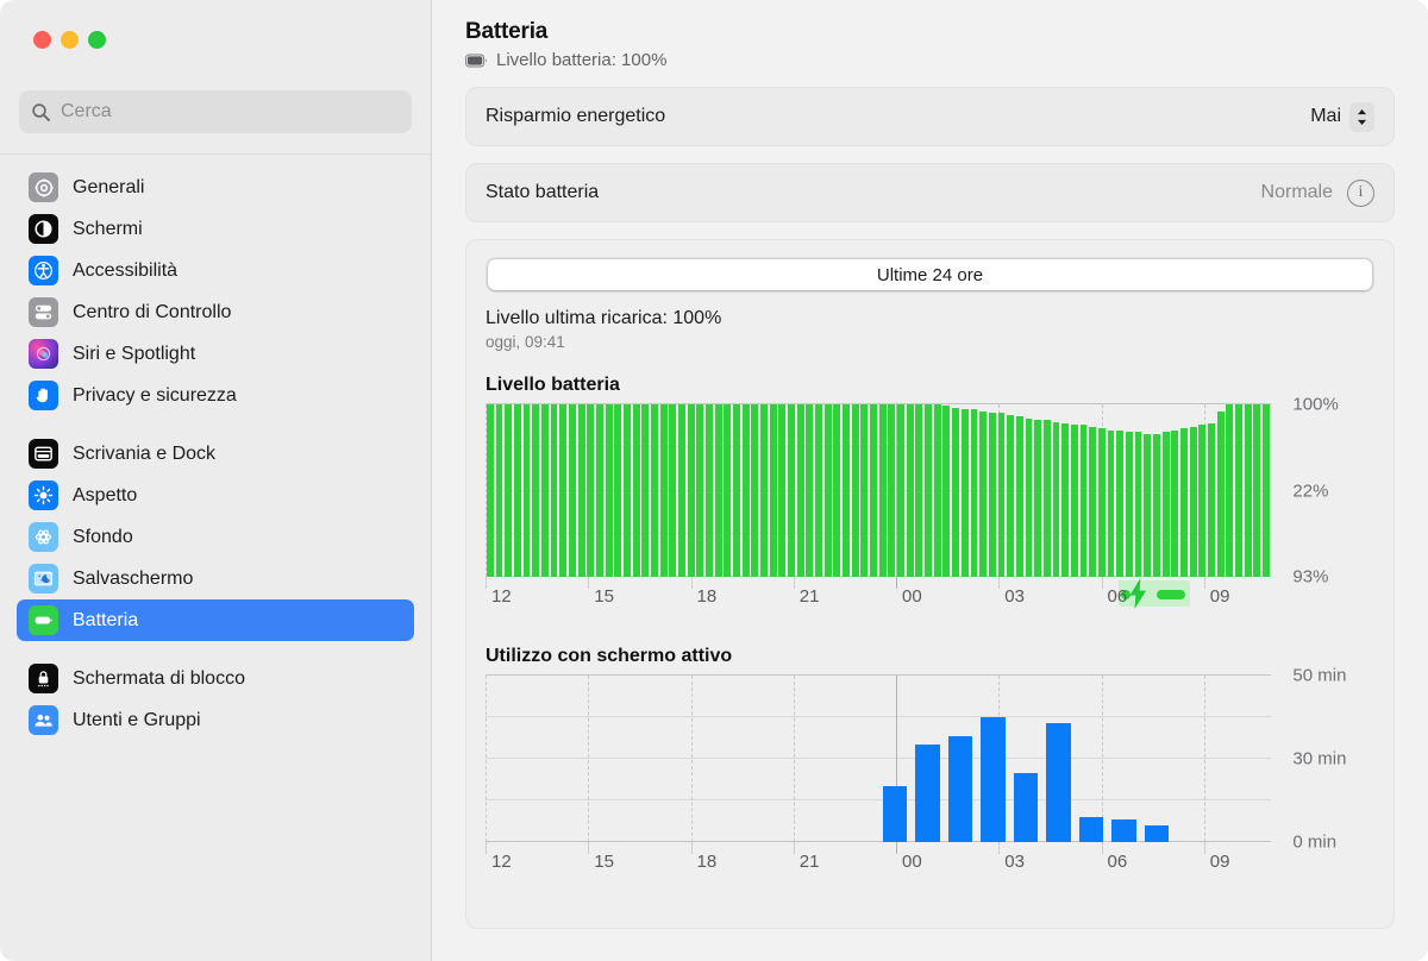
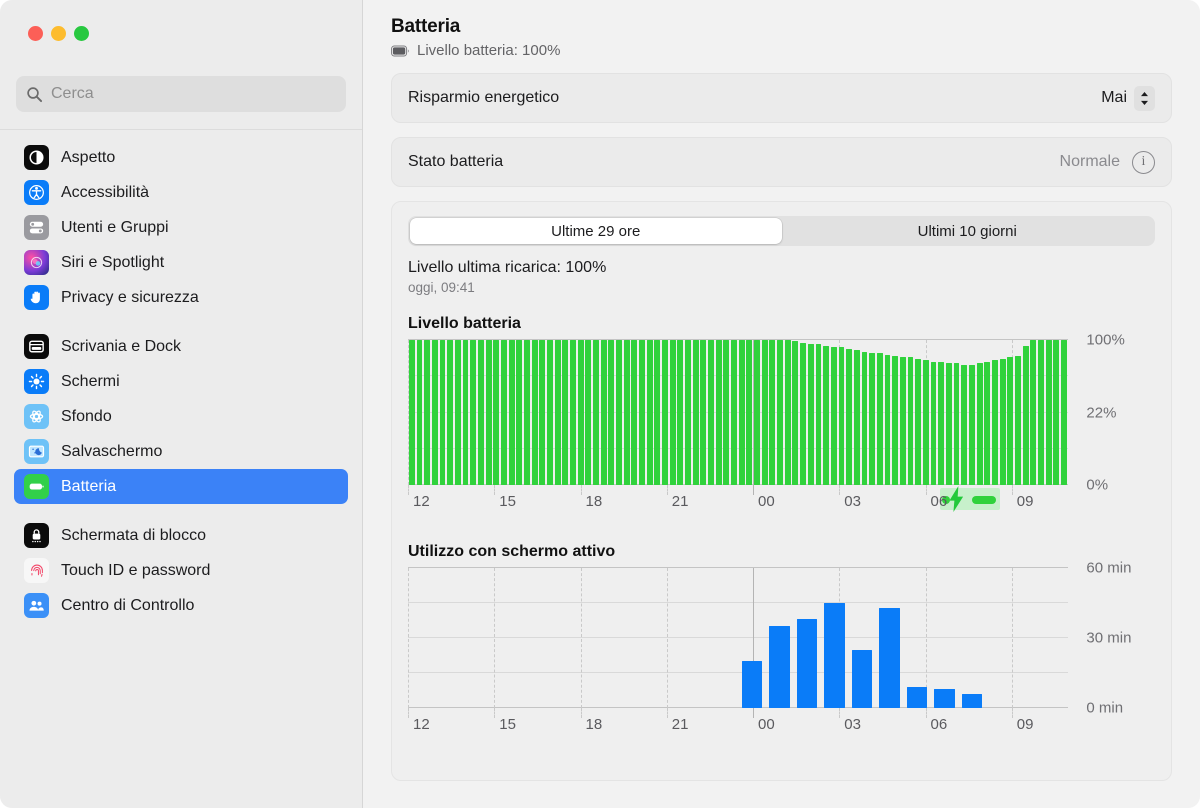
  Cerca
- Generali
- Schermi
+ Aspetto
  Accessibilità
- Centro di Controllo
+ Utenti e Gruppi
  Siri e Spotlight
  Privacy e sicurezza
  Scrivania e Dock
- Aspetto
+ Schermi
  Sfondo
  Salvaschermo
  Batteria
  Schermata di blocco
+ Touch ID e password
- Utenti e Gruppi
+ Centro di Controllo
  Batteria
  Livello batteria: 100%
  Risparmio energetico
  Mai
  Stato batteria
  Normale
  i
- Ultime 24 ore
+ Ultime 29 ore
+ Ultimi 10 giorni
  Livello ultima ricarica: 100%
  oggi, 09:41
  Livello batteria
- 93%
+ 0%
  22%
  100%
  12
  15
  18
  21
  00
  03
  06
  09
  Utilizzo con schermo attivo
  0 min
  30 min
- 50 min
+ 60 min
  12
  15
  18
  21
  00
  03
  06
  09
